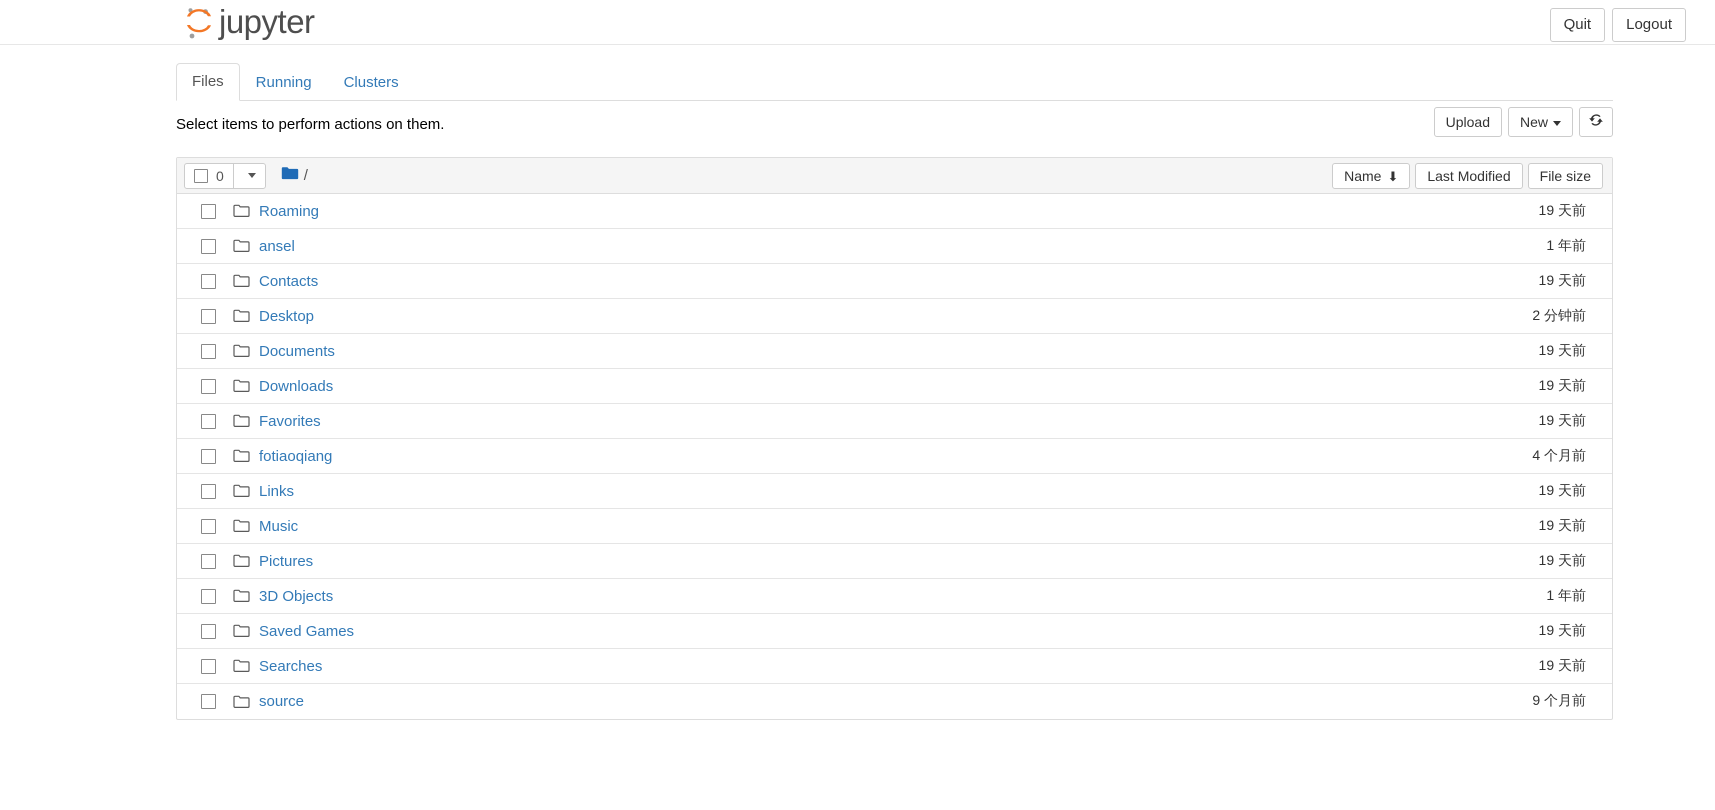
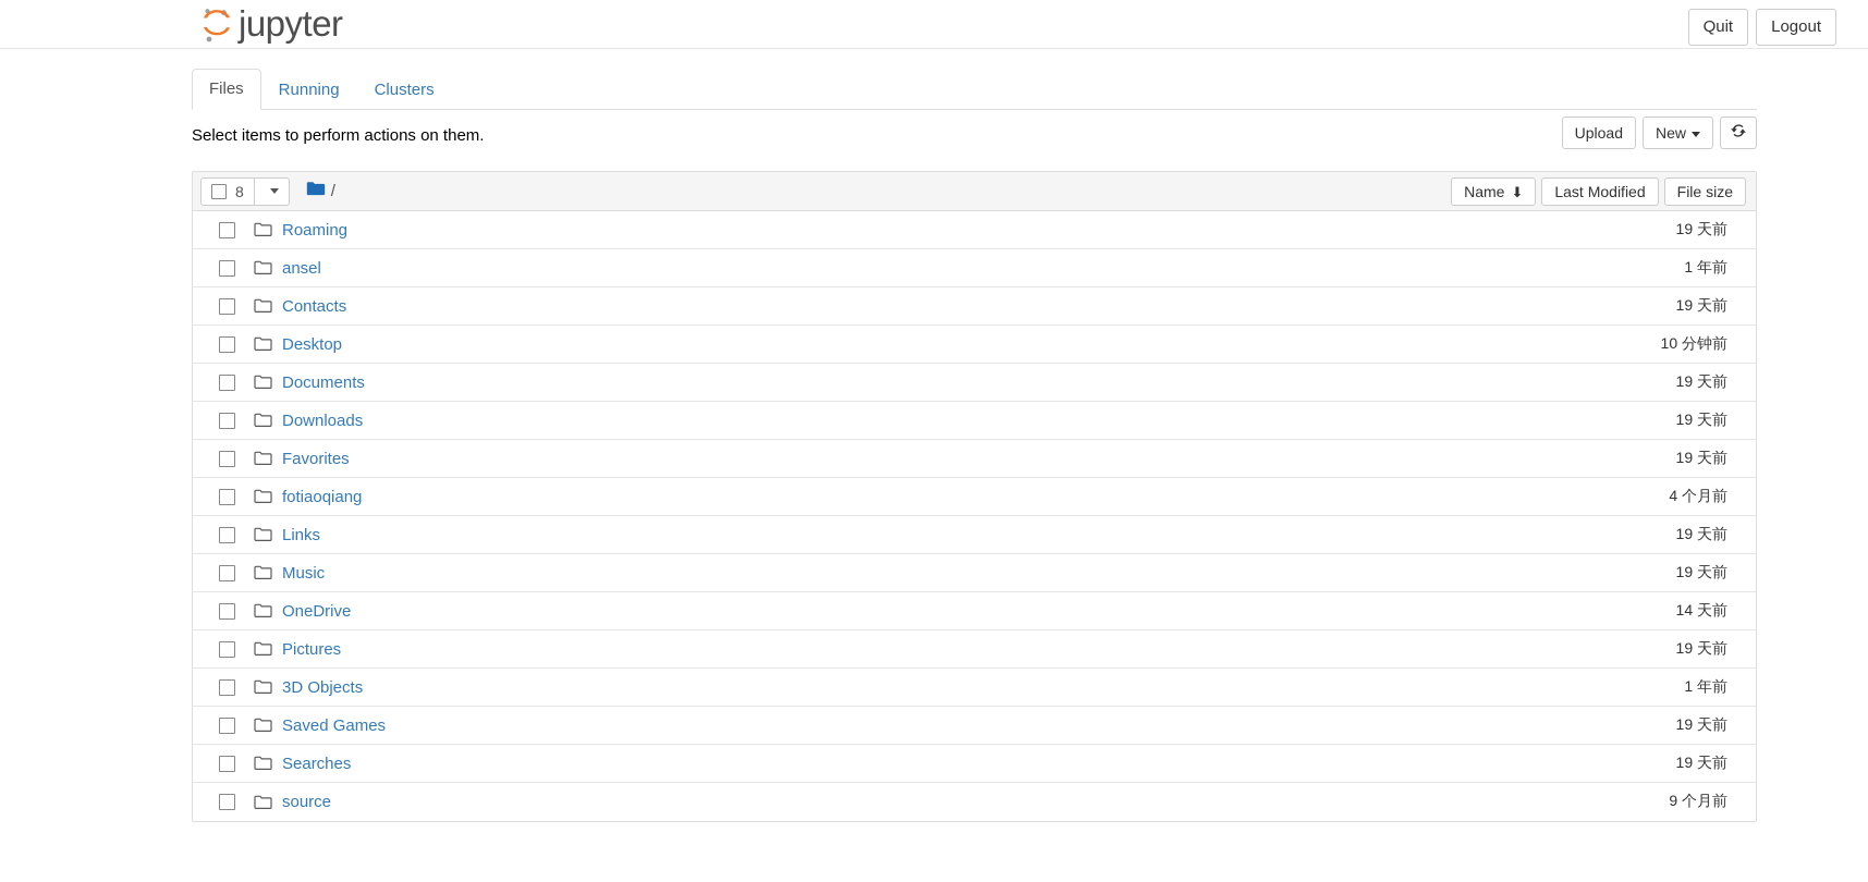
  jupyter
  Quit
  Logout
  Files
  Running
  Clusters
  Select items to perform actions on them.
  Upload
  New
- 0
+ 8
  /
  Name
  ⬇
  Last Modified
  File size
  Roaming
  19 天前
  ansel
  1 年前
  Contacts
  19 天前
  Desktop
- 2 分钟前
+ 10 分钟前
  Documents
  19 天前
  Downloads
  19 天前
  Favorites
  19 天前
  fotiaoqiang
  4 个月前
  Links
  19 天前
  Music
  19 天前
+ OneDrive
+ 14 天前
  Pictures
  19 天前
  3D Objects
  1 年前
  Saved Games
  19 天前
  Searches
  19 天前
  source
  9 个月前
